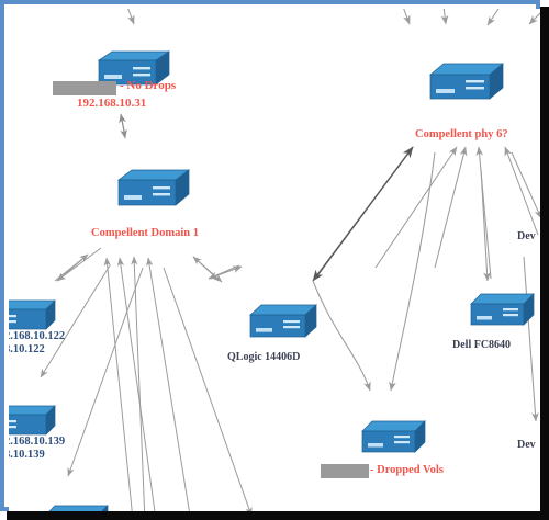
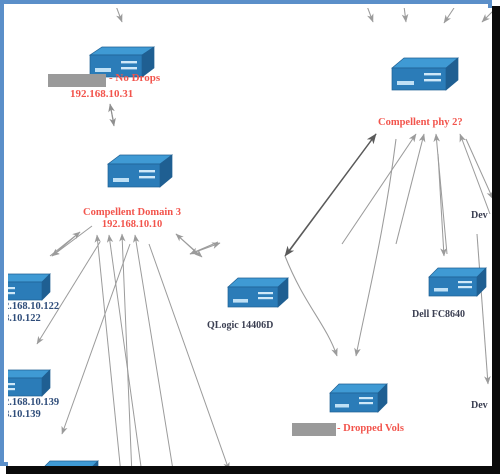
  - No Drops
  192.168.10.31
- Compellent Domain 1
+ Compellent Domain 3
+ 192.168.10.10
- Compellent phy 6?
+ Compellent phy 2?
  QLogic 14406D
  Dell FC8640
  - Dropped Vols
  .168.10.122
  .10.122
  .168.10.139
  .10.139
  Dev
  Dev
